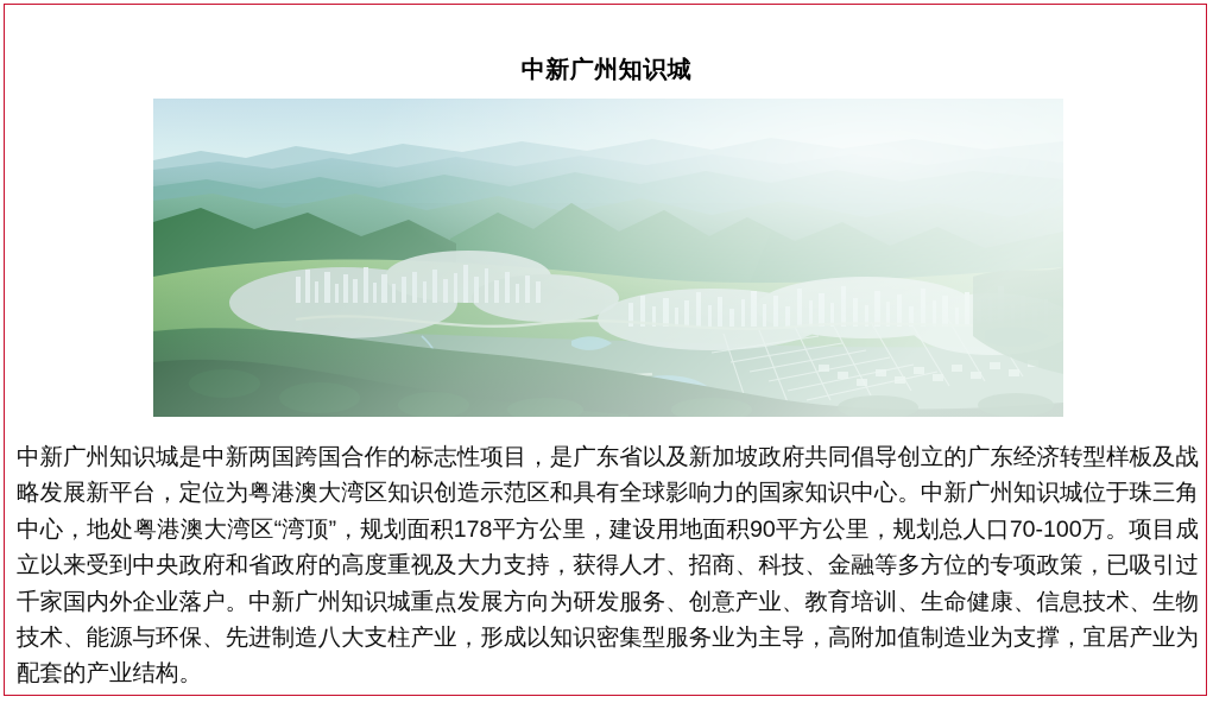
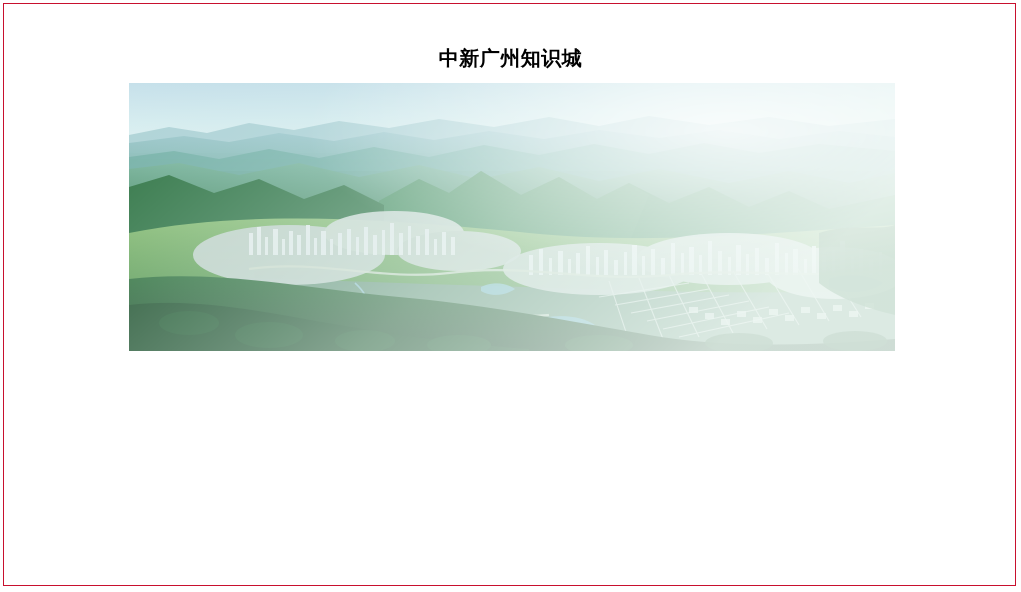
  中新广州知识城
- 中新广州知识城是中新两国跨国合作的标志性项目，是广东省以及新加坡政府共同倡导创立的广东经济转型样板及战略发展新平台，定位为粤港澳大湾区知识创造示范区和具有全球影响力的国家知识中心。中新广州知识城位于珠三角中心，地处粤港澳大湾区“湾顶”，规划面积178平方公里，建设用地面积90平方公里，规划总人口70-100万。项目成立以来受到中央政府和省政府的高度重视及大力支持，获得人才、招商、科技、金融等多方位的专项政策，已吸引过千家国内外企业落户。中新广州知识城重点发展方向为研发服务、创意产业、教育培训、生命健康、信息技术、生物技术、能源与环保、先进制造八大支柱产业，形成以知识密集型服务业为主导，高附加值制造业为支撑，宜居产业为配套的产业结构。
